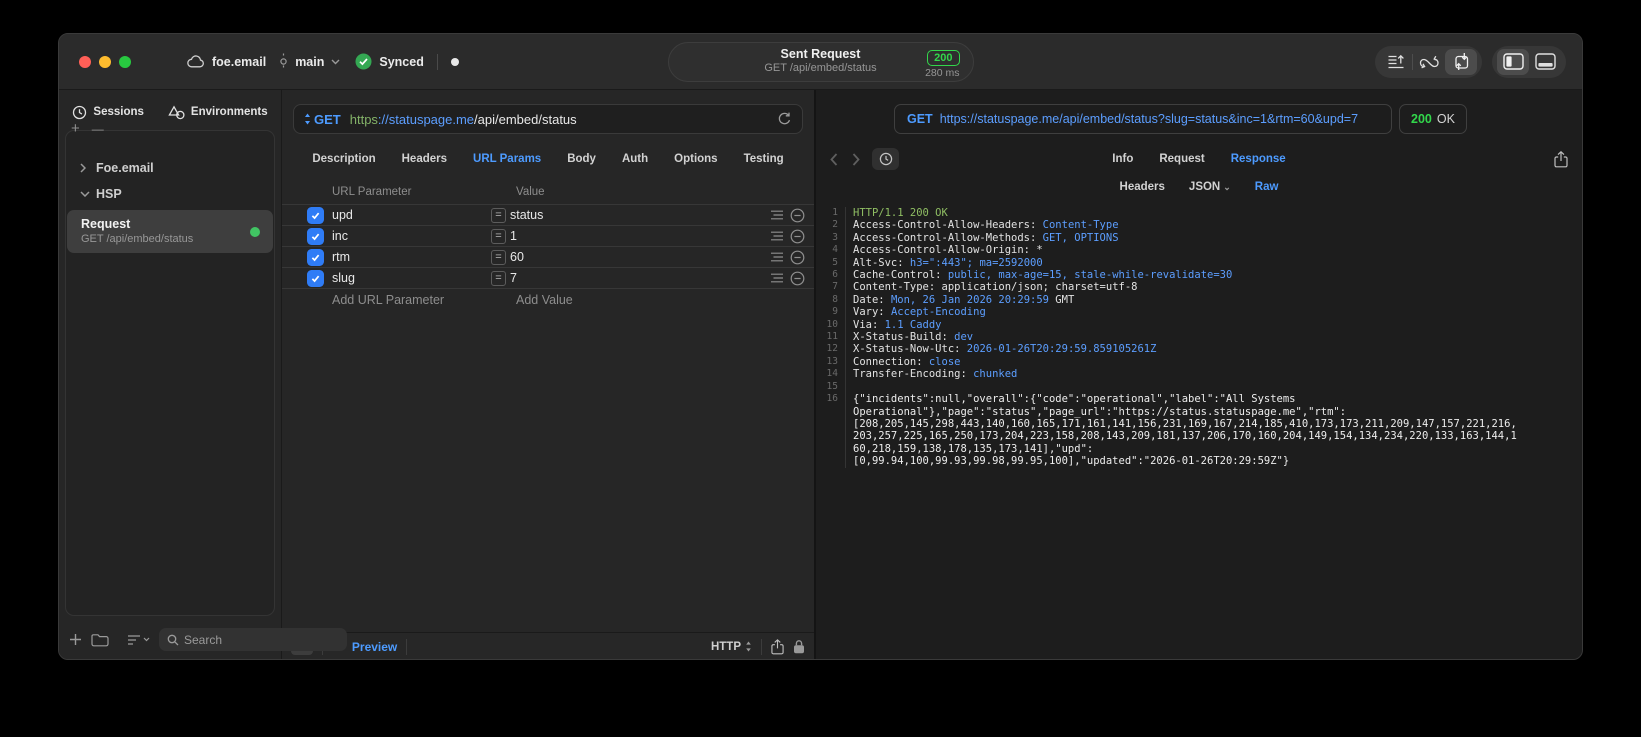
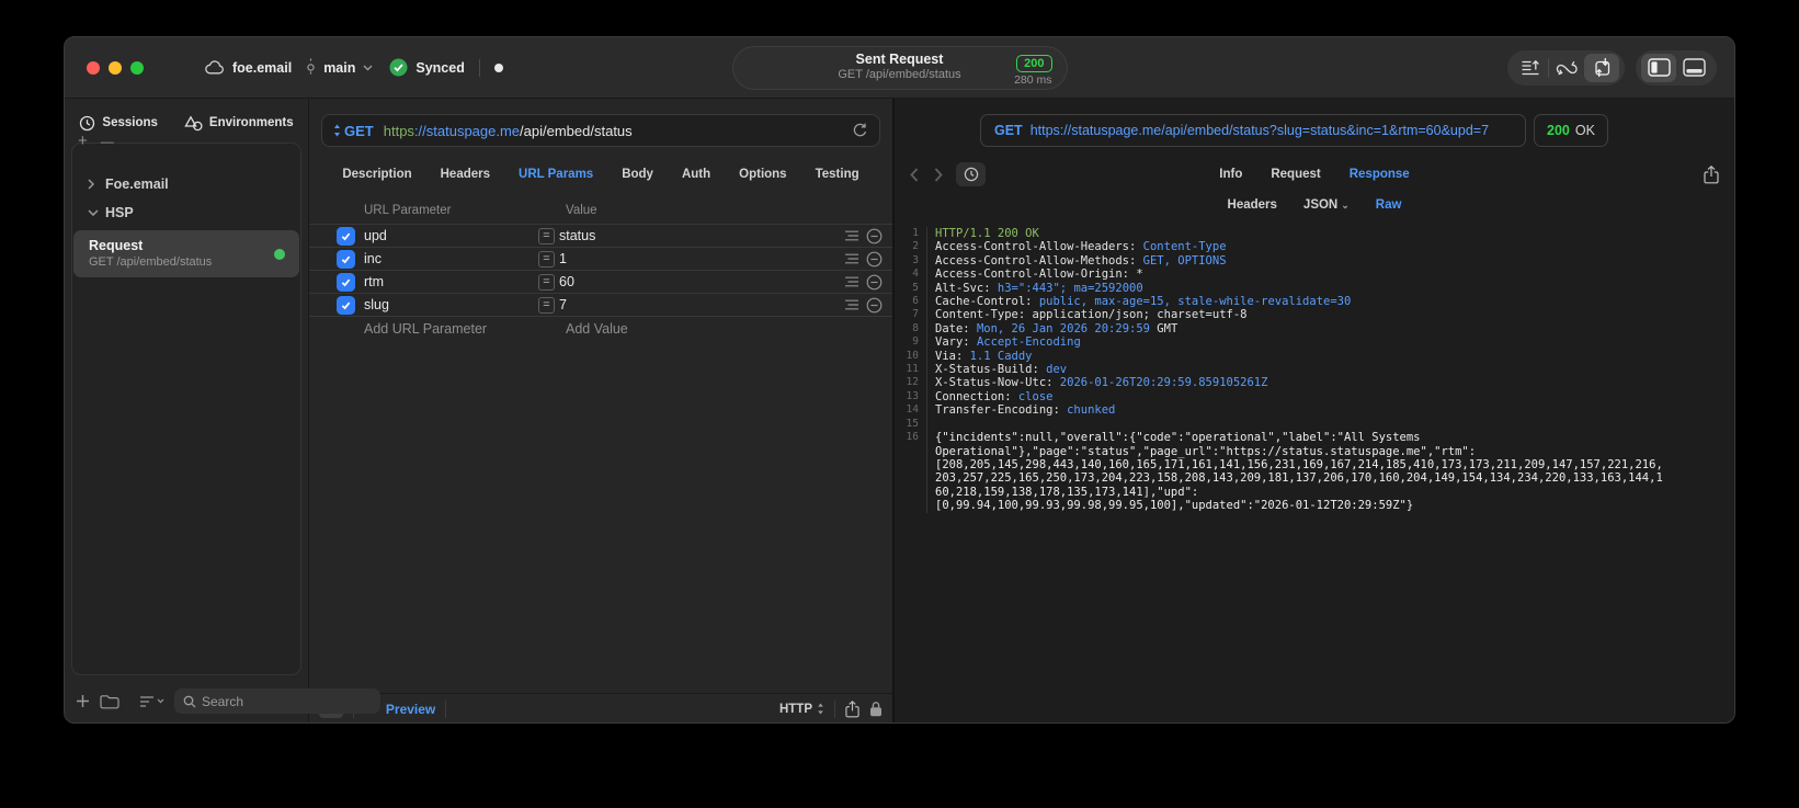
  foe.email
  main
  Synced
  Sent Request
  GET /api/embed/status
  200
  280 ms
  Sessions
  Environments
  +
  —
  Foe.email
  HSP
  Request
  GET /api/embed/status
  Search
  GET
  https
  ://statuspage.me
  /api/embed/status
  Description
  Headers
  URL Params
  Body
  Auth
  Options
  Testing
  URL Parameter
  Value
  upd
  =
  status
  inc
  =
  1
  rtm
  =
  60
  slug
  =
  7
  Add URL Parameter
  Add Value
  Preview
  HTTP
  GET
  https://statuspage.me/api/embed/status?slug=status&inc=1&rtm=60&upd=7
  200
  OK
  Info
  Request
  Response
  Headers
  JSON ⌄
  Raw
  1
  HTTP/1.1 200 OK
  2
  Access-Control-Allow-Headers: Content-Type
  3
  Access-Control-Allow-Methods: GET, OPTIONS
  4
  Access-Control-Allow-Origin: *
  5
  Alt-Svc: h3=":443"; ma=2592000
  6
  Cache-Control: public, max-age=15, stale-while-revalidate=30
  7
  Content-Type: application/json; charset=utf-8
  8
  Date: Mon, 26 Jan 2026 20:29:59 GMT
  9
  Vary: Accept-Encoding
  10
  Via: 1.1 Caddy
  11
  X-Status-Build: dev
  12
  X-Status-Now-Utc: 2026-01-26T20:29:59.859105261Z
  13
  Connection: close
  14
  Transfer-Encoding: chunked
  15
  16
  {"incidents":null,"overall":{"code":"operational","label":"All Systems
  Operational"},"page":"status","page_url":"https://status.statuspage.me","rtm":
  [208,205,145,298,443,140,160,165,171,161,141,156,231,169,167,214,185,410,173,173,211,209,147,157,221,216,
  203,257,225,165,250,173,204,223,158,208,143,209,181,137,206,170,160,204,149,154,134,234,220,133,163,144,1
  60,218,159,138,178,135,173,141],"upd":
- [0,99.94,100,99.93,99.98,99.95,100],"updated":"2026-01-26T20:29:59Z"}
+ [0,99.94,100,99.93,99.98,99.95,100],"updated":"2026-01-12T20:29:59Z"}
